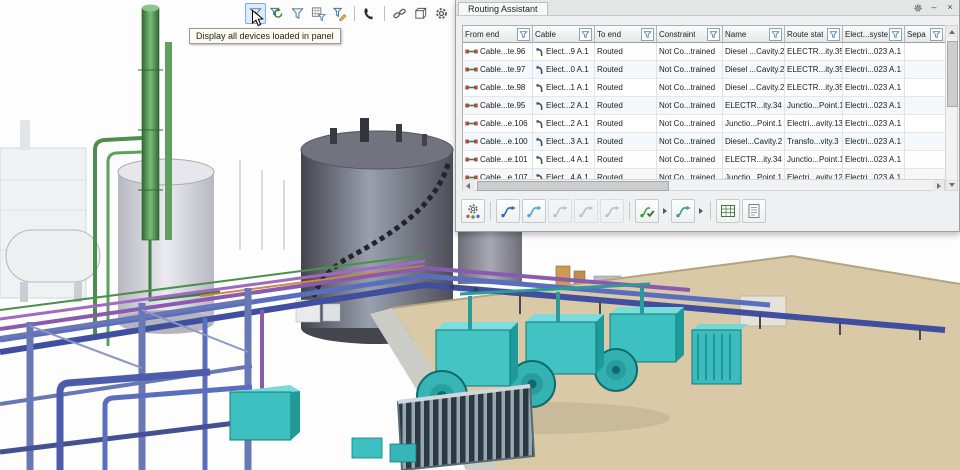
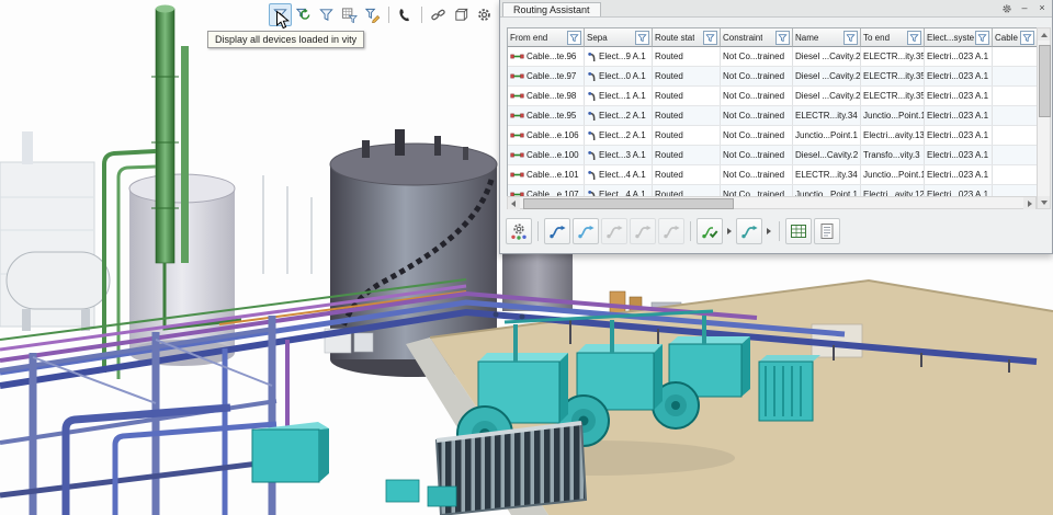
- Display all devices loaded in panel
+ Display all devices loaded in vity
  Routing Assistant
  –
  ×
  From end
- Cable
+ Sepa
- To end
+ Route stat
  Constraint
  Name
- Route stat
+ To end
  Elect...syste
- Sepa
+ Cable
  Cable...te.96
  Elect...9 A.1
  Routed
  Not Co...trained
  Diesel ...Cavity.2
  ELECTR...ity.35
  Electri...023 A.1
  Cable...te.97
  Elect...0 A.1
  Routed
  Not Co...trained
  Diesel ...Cavity.2
  ELECTR...ity.35
  Electri...023 A.1
  Cable...te.98
  Elect...1 A.1
  Routed
  Not Co...trained
  Diesel ...Cavity.2
  ELECTR...ity.35
  Electri...023 A.1
  Cable...te.95
  Elect...2 A.1
  Routed
  Not Co...trained
  ELECTR...ity.34
  Junctio...Point.1
  Electri...023 A.1
  Cable...e.106
  Elect...2 A.1
  Routed
  Not Co...trained
  Junctio...Point.1
  Electri...avity.13
  Electri...023 A.1
  Cable...e.100
  Elect...3 A.1
  Routed
  Not Co...trained
  Diesel...Cavity.2
  Transfo...vity.3
  Electri...023 A.1
  Cable...e.101
  Elect...4 A.1
  Routed
  Not Co...trained
  ELECTR...ity.34
  Junctio...Point.1
  Electri...023 A.1
  Cable...e.107
  Elect...4 A.1
  Routed
  Not Co...trained
  Junctio...Point.1
  Electri...avity.12
  Electri...023 A.1
